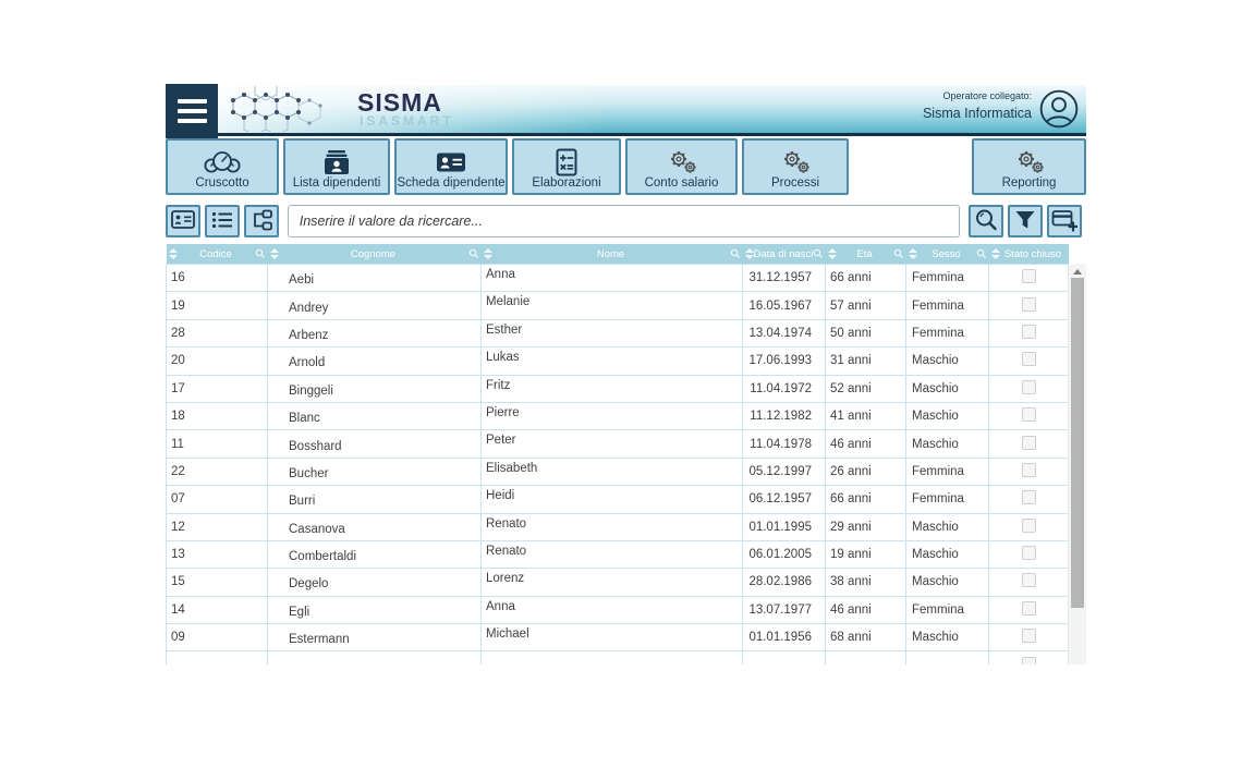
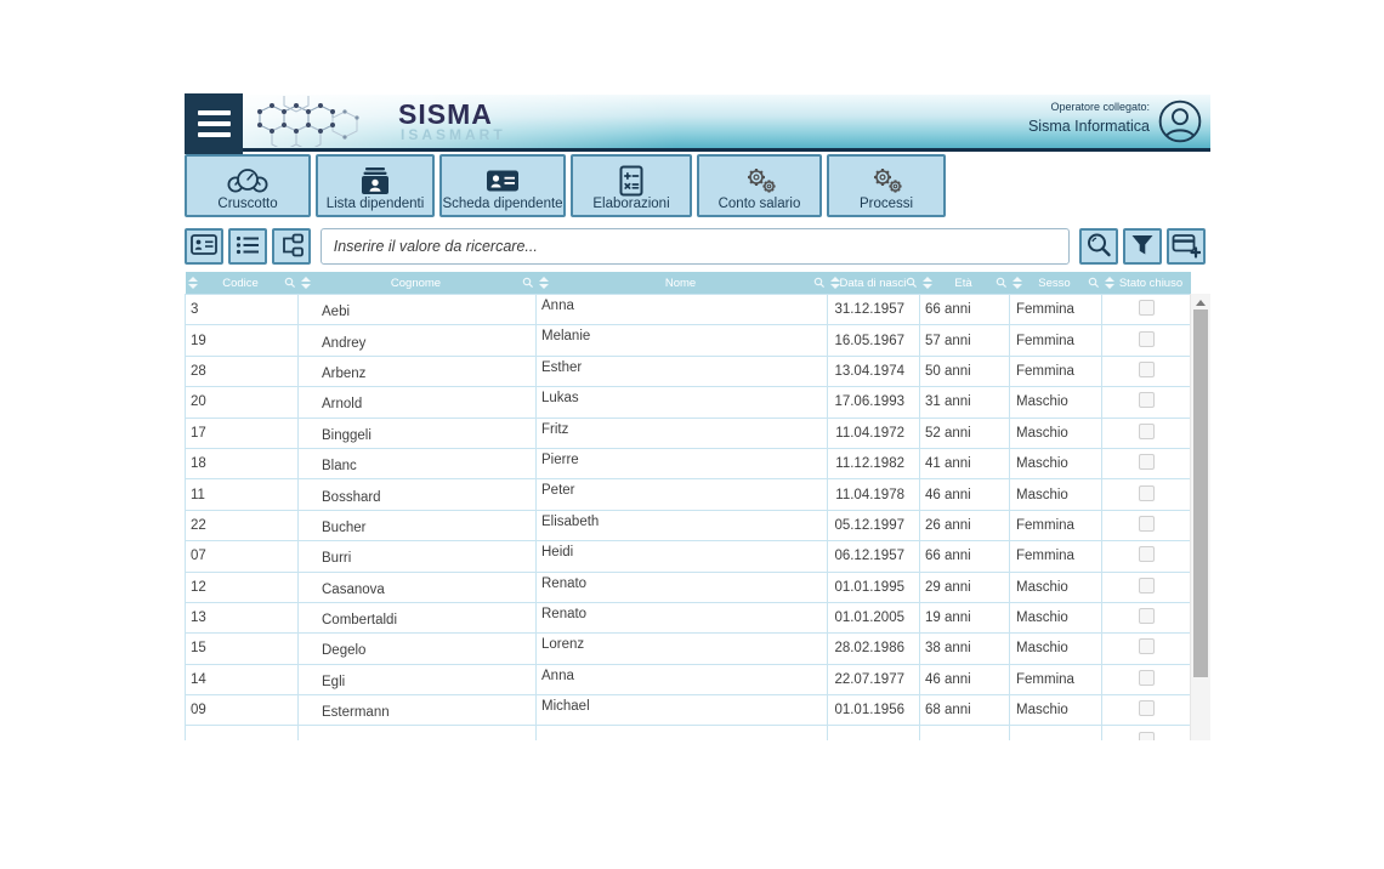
  SISMA
  ISASMART
  Operatore collegato:
  Sisma Informatica
  Cruscotto
  Lista dipendenti
  Scheda dipendente
  Elaborazioni
  Conto salario
  Processi
- Reporting
  Inserire il valore da ricercare...
  Codice	Cognome	Nome	Data di nasci	Età	Sesso	Stato chiuso
- 16	Aebi	Anna	31.12.1957	66 anni	Femmina
+ 3	Aebi	Anna	31.12.1957	66 anni	Femmina
  19	Andrey	Melanie	16.05.1967	57 anni	Femmina
  28	Arbenz	Esther	13.04.1974	50 anni	Femmina
  20	Arnold	Lukas	17.06.1993	31 anni	Maschio
  17	Binggeli	Fritz	11.04.1972	52 anni	Maschio
  18	Blanc	Pierre	11.12.1982	41 anni	Maschio
  11	Bosshard	Peter	11.04.1978	46 anni	Maschio
  22	Bucher	Elisabeth	05.12.1997	26 anni	Femmina
  07	Burri	Heidi	06.12.1957	66 anni	Femmina
  12	Casanova	Renato	01.01.1995	29 anni	Maschio
- 13	Combertaldi	Renato	06.01.2005	19 anni	Maschio
+ 13	Combertaldi	Renato	01.01.2005	19 anni	Maschio
  15	Degelo	Lorenz	28.02.1986	38 anni	Maschio
- 14	Egli	Anna	13.07.1977	46 anni	Femmina
+ 14	Egli	Anna	22.07.1977	46 anni	Femmina
  09	Estermann	Michael	01.01.1956	68 anni	Maschio
